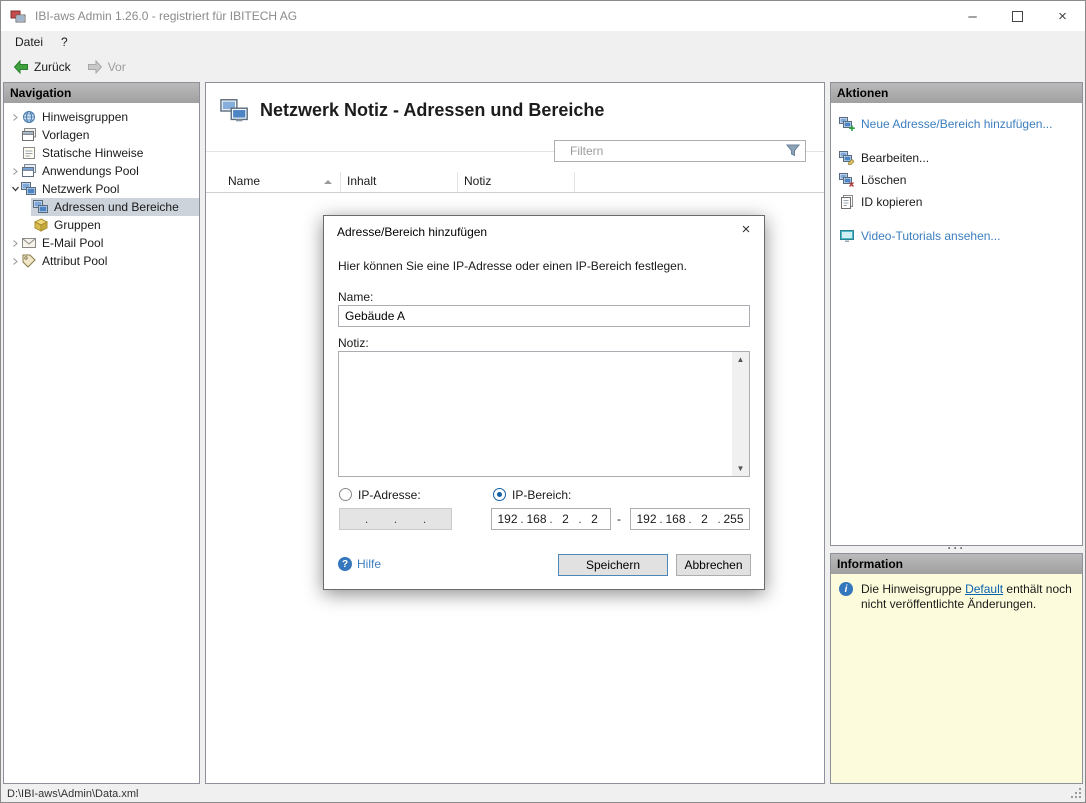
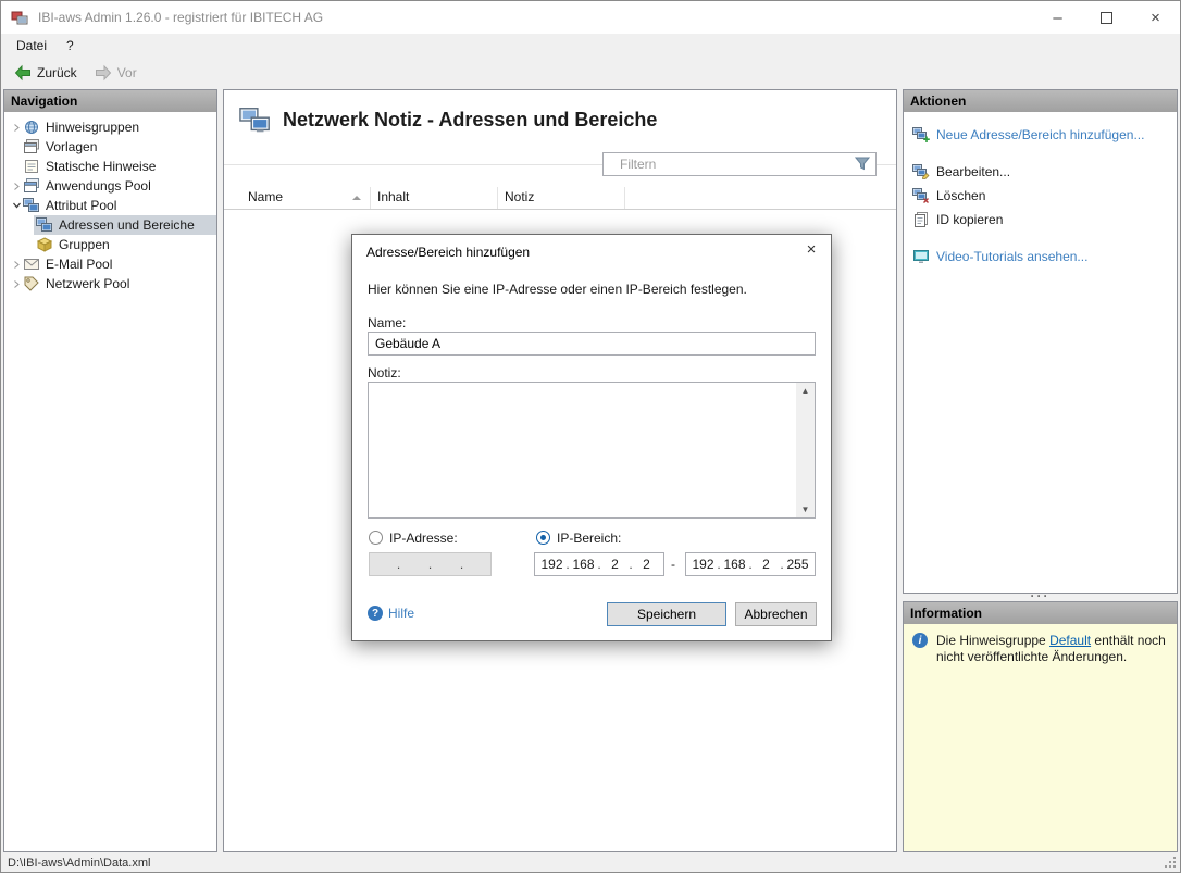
  IBI-aws Admin 1.26.0 - registriert für IBITECH AG
  –
  ×
  Datei
  ?
  Zurück
  Vor
  Navigation
  Hinweisgruppen
  Vorlagen
  Statische Hinweise
  Anwendungs Pool
- Netzwerk Pool
+ Attribut Pool
  Adressen und Bereiche
  Gruppen
  E-Mail Pool
- Attribut Pool
+ Netzwerk Pool
  Netzwerk Notiz - Adressen und Bereiche
  Filtern
  Name
  Inhalt
  Notiz
  Aktionen
  Neue Adresse/Bereich hinzufügen...
  Bearbeiten...
  Löschen
  ID kopieren
  Video-Tutorials ansehen...
  ···
  Information
  i
  Die Hinweisgruppe Default enthält noch nicht veröffentlichte Änderungen.
  Adresse/Bereich hinzufügen
  ×
  Hier können Sie eine IP-Adresse oder einen IP-Bereich festlegen.
  Name:
  Gebäude A
  Notiz:
  ▲
  ▼
  IP-Adresse:
  IP-Bereich:
  .
  .
  .
  192
  .
  168
  .
  2
  .
  2
  -
  192
  .
  168
  .
  2
  .
  255
  ?
  Hilfe
  Speichern
  Abbrechen
  D:\IBI-aws\Admin\Data.xml
